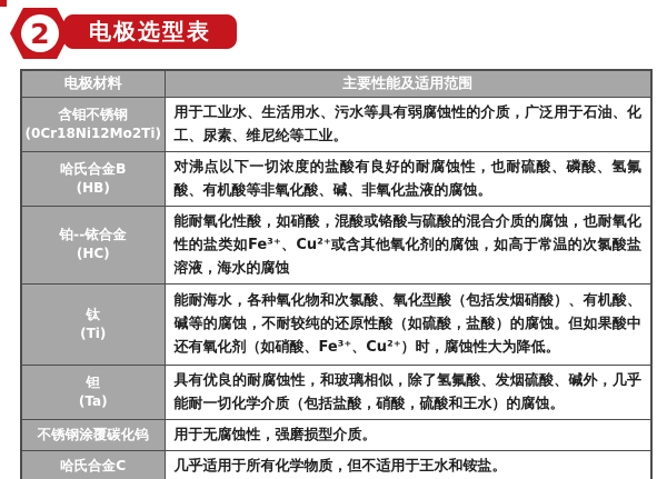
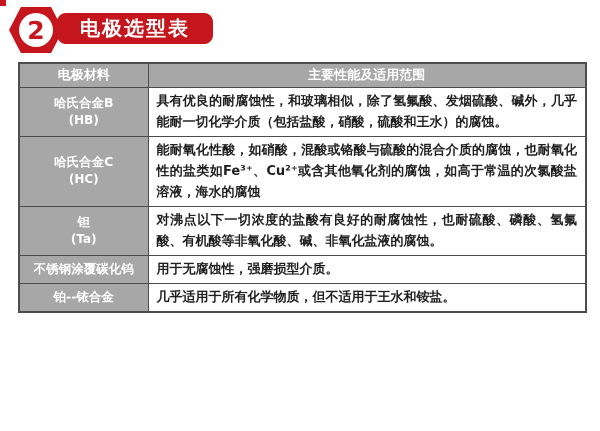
  2
  电极选型表
  电极材料	主要性能及适用范围
- 含钼不锈钢 (0Cr18Ni12Mo2Ti)	用于工业水、生活用水、污水等具有弱腐蚀性的介质，广泛用于石油、化工、尿素、维尼纶等工业。
- 哈氏合金B (HB)	对沸点以下一切浓度的盐酸有良好的耐腐蚀性，也耐硫酸、磷酸、氢氟酸、有机酸等非氧化酸、碱、非氧化盐液的腐蚀。
+ 哈氏合金B (HB)	具有优良的耐腐蚀性，和玻璃相似，除了氢氟酸、发烟硫酸、碱外，几乎能耐一切化学介质（包括盐酸，硝酸，硫酸和王水）的腐蚀。
- 铂--铱合金 (HC)	能耐氧化性酸，如硝酸，混酸或铬酸与硫酸的混合介质的腐蚀，也耐氧化性的盐类如Fe³⁺、Cu²⁺或含其他氧化剂的腐蚀，如高于常温的次氯酸盐溶液，海水的腐蚀
+ 哈氏合金C (HC)	能耐氧化性酸，如硝酸，混酸或铬酸与硫酸的混合介质的腐蚀，也耐氧化性的盐类如Fe³⁺、Cu²⁺或含其他氧化剂的腐蚀，如高于常温的次氯酸盐溶液，海水的腐蚀
- 钛 (Ti)	能耐海水，各种氧化物和次氯酸、氧化型酸（包括发烟硝酸）、有机酸、碱等的腐蚀，不耐较纯的还原性酸（如硫酸，盐酸）的腐蚀。但如果酸中还有氧化剂（如硝酸、Fe³⁺、Cu²⁺）时，腐蚀性大为降低。
- 钽 (Ta)	具有优良的耐腐蚀性，和玻璃相似，除了氢氟酸、发烟硫酸、碱外，几乎能耐一切化学介质（包括盐酸，硝酸，硫酸和王水）的腐蚀。
+ 钽 (Ta)	对沸点以下一切浓度的盐酸有良好的耐腐蚀性，也耐硫酸、磷酸、氢氟酸、有机酸等非氧化酸、碱、非氧化盐液的腐蚀。
  不锈钢涂覆碳化钨	用于无腐蚀性，强磨损型介质。
- 哈氏合金C	几乎适用于所有化学物质，但不适用于王水和铵盐。
+ 铂--铱合金	几乎适用于所有化学物质，但不适用于王水和铵盐。
